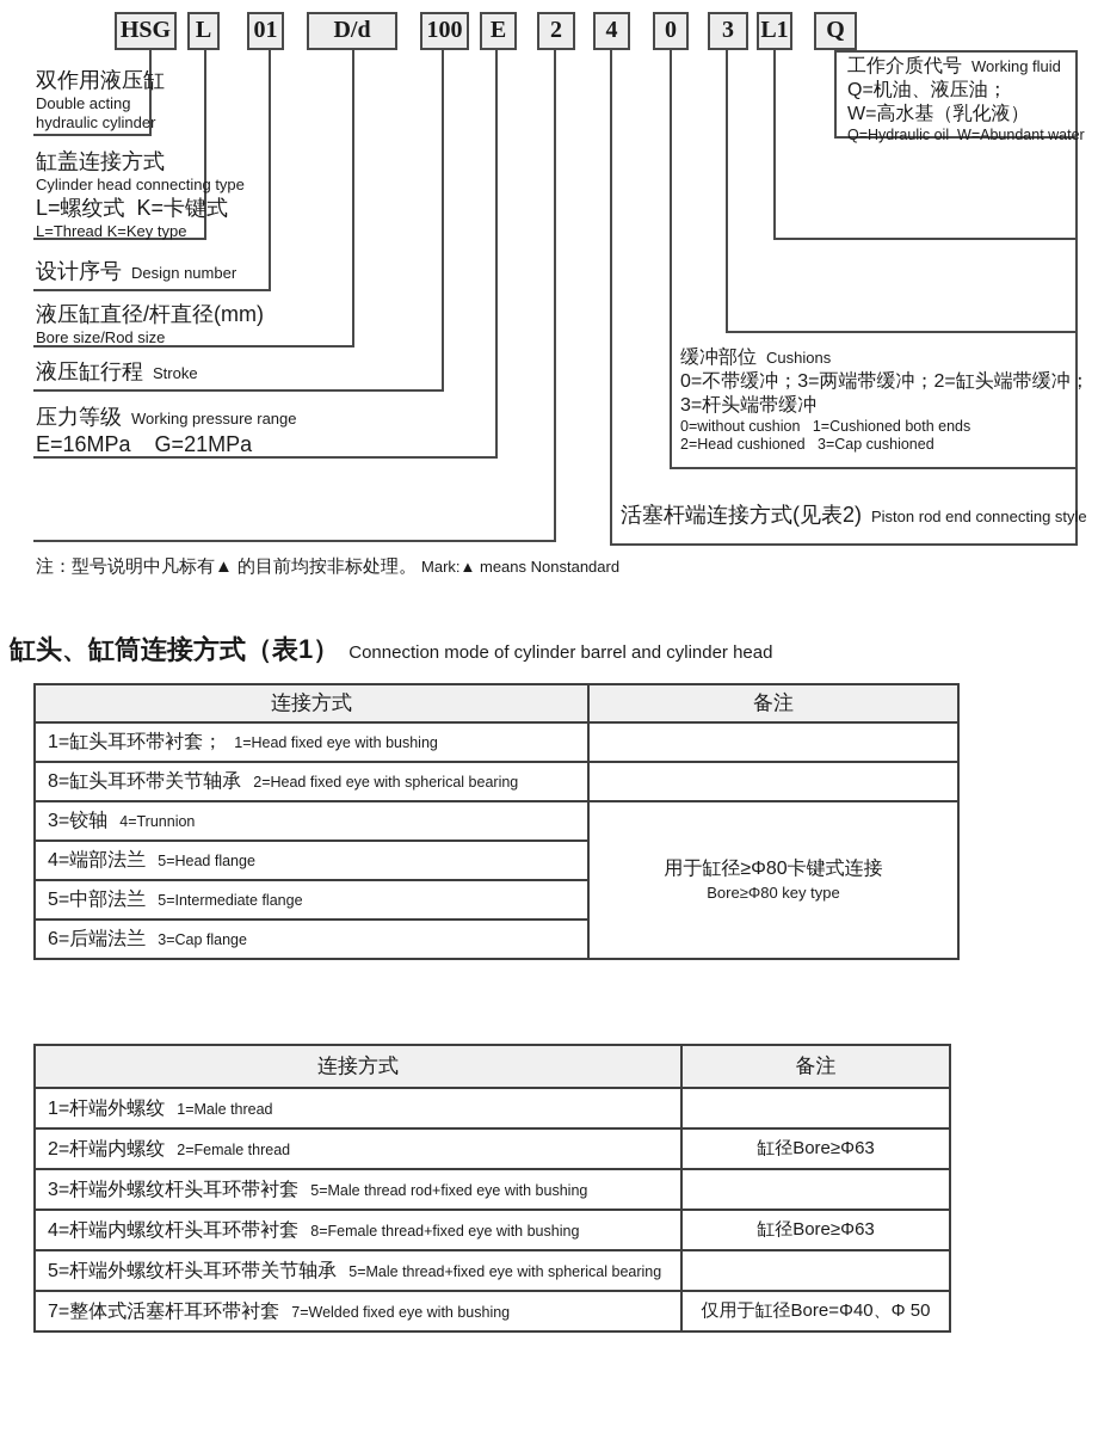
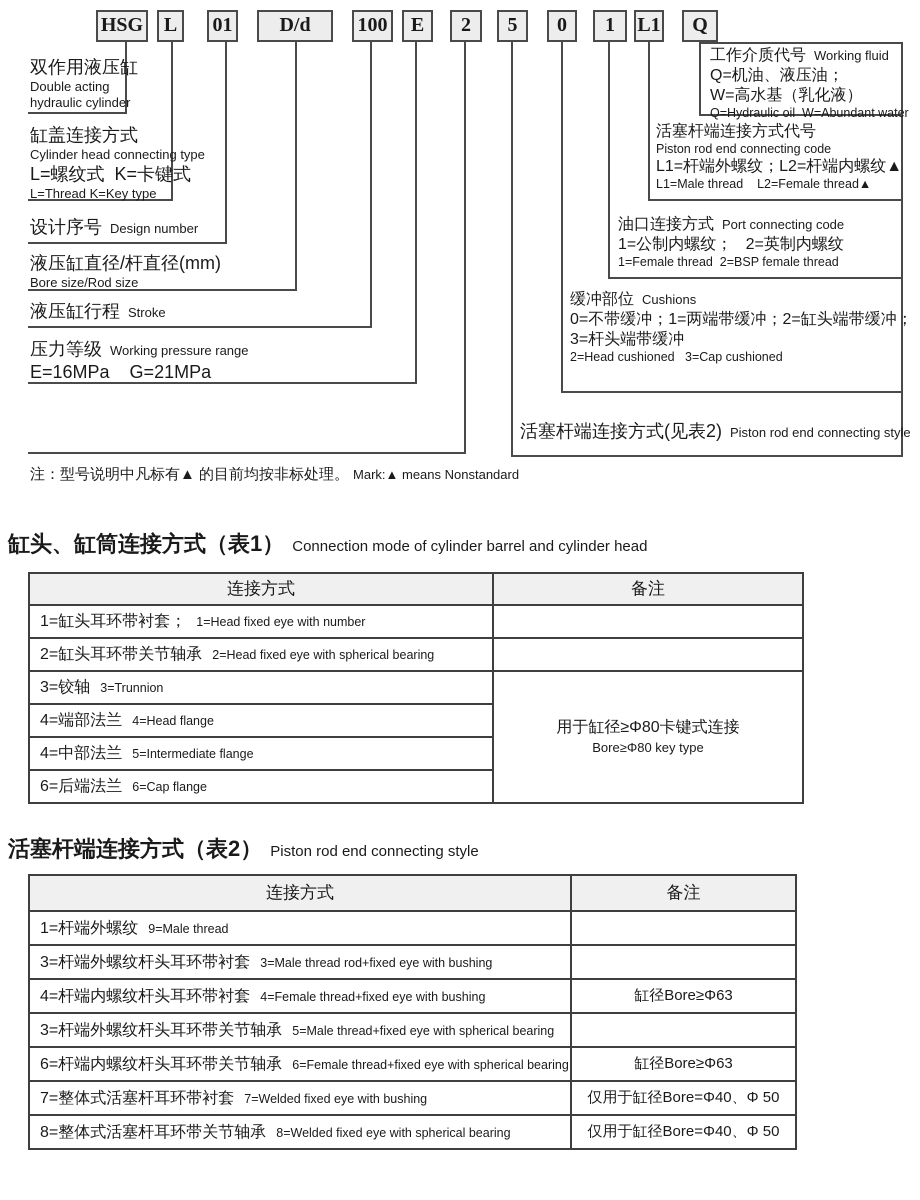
  HSG
  L
  01
  D/d
  100
  E
  2
- 4
+ 5
  0
- 3
+ 1
  L1
  Q
  双作用液压缸
  Double acting
  hydraulic cylinder
  缸盖连接方式
  Cylinder head connecting type
  L=螺纹式 K=卡键式
  L=Thread K=Key type
  设计序号 Design number
  液压缸直径/杆直径(mm)
  Bore size/Rod size
  液压缸行程 Stroke
  压力等级 Working pressure range
  E=16MPa G=21MPa
  工作介质代号 Working fluid
  Q=机油、液压油；
  W=高水基（乳化液）
  Q=Hydraulic oil W=Abundant water
+ 活塞杆端连接方式代号
+ Piston rod end connecting code
+ L1=杆端外螺纹；L2=杆端内螺纹▲
+ L1=Male thread L2=Female thread▲
+ 油口连接方式 Port connecting code
+ 1=公制内螺纹； 2=英制内螺纹
+ 1=Female thread 2=BSP female thread
  缓冲部位 Cushions
- 0=不带缓冲；3=两端带缓冲；2=缸头端带缓冲；
+ 0=不带缓冲；1=两端带缓冲；2=缸头端带缓冲；
  3=杆头端带缓冲
- 0=without cushion 1=Cushioned both ends
  2=Head cushioned 3=Cap cushioned
  活塞杆端连接方式(见表2) Piston rod end connecting style
  注：型号说明中凡标有▲ 的目前均按非标处理。 Mark:▲ means Nonstandard
  缸头、缸筒连接方式（表1） Connection mode of cylinder barrel and cylinder head
  连接方式	备注
- 1=缸头耳环带衬套； 1=Head fixed eye with bushing
+ 1=缸头耳环带衬套； 1=Head fixed eye with number
- 8=缸头耳环带关节轴承 2=Head fixed eye with spherical bearing
+ 2=缸头耳环带关节轴承 2=Head fixed eye with spherical bearing
- 3=铰轴 4=Trunnion	用于缸径≥Φ80卡键式连接 Bore≥Φ80 key type
+ 3=铰轴 3=Trunnion	用于缸径≥Φ80卡键式连接 Bore≥Φ80 key type
- 4=端部法兰 5=Head flange
+ 4=端部法兰 4=Head flange
- 5=中部法兰 5=Intermediate flange
+ 4=中部法兰 5=Intermediate flange
- 6=后端法兰 3=Cap flange
+ 6=后端法兰 6=Cap flange
+ 活塞杆端连接方式（表2） Piston rod end connecting style
  连接方式	备注
- 1=杆端外螺纹 1=Male thread
+ 1=杆端外螺纹 9=Male thread
- 2=杆端内螺纹 2=Female thread	缸径Bore≥Φ63
- 3=杆端外螺纹杆头耳环带衬套 5=Male thread rod+fixed eye with bushing
+ 3=杆端外螺纹杆头耳环带衬套 3=Male thread rod+fixed eye with bushing
- 4=杆端内螺纹杆头耳环带衬套 8=Female thread+fixed eye with bushing	缸径Bore≥Φ63
+ 4=杆端内螺纹杆头耳环带衬套 4=Female thread+fixed eye with bushing	缸径Bore≥Φ63
- 5=杆端外螺纹杆头耳环带关节轴承 5=Male thread+fixed eye with spherical bearing
+ 3=杆端外螺纹杆头耳环带关节轴承 5=Male thread+fixed eye with spherical bearing
+ 6=杆端内螺纹杆头耳环带关节轴承 6=Female thread+fixed eye with spherical bearing	缸径Bore≥Φ63
  7=整体式活塞杆耳环带衬套 7=Welded fixed eye with bushing	仅用于缸径Bore=Φ40、Φ 50
+ 8=整体式活塞杆耳环带关节轴承 8=Welded fixed eye with spherical bearing	仅用于缸径Bore=Φ40、Φ 50
